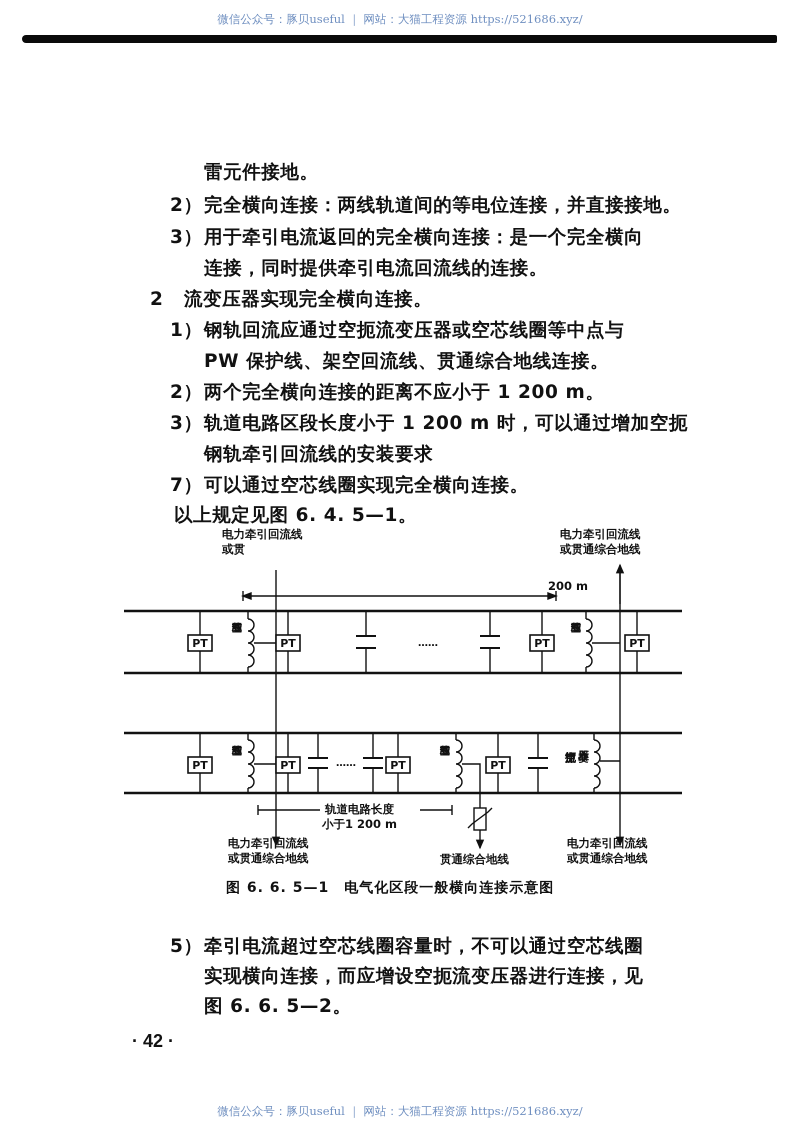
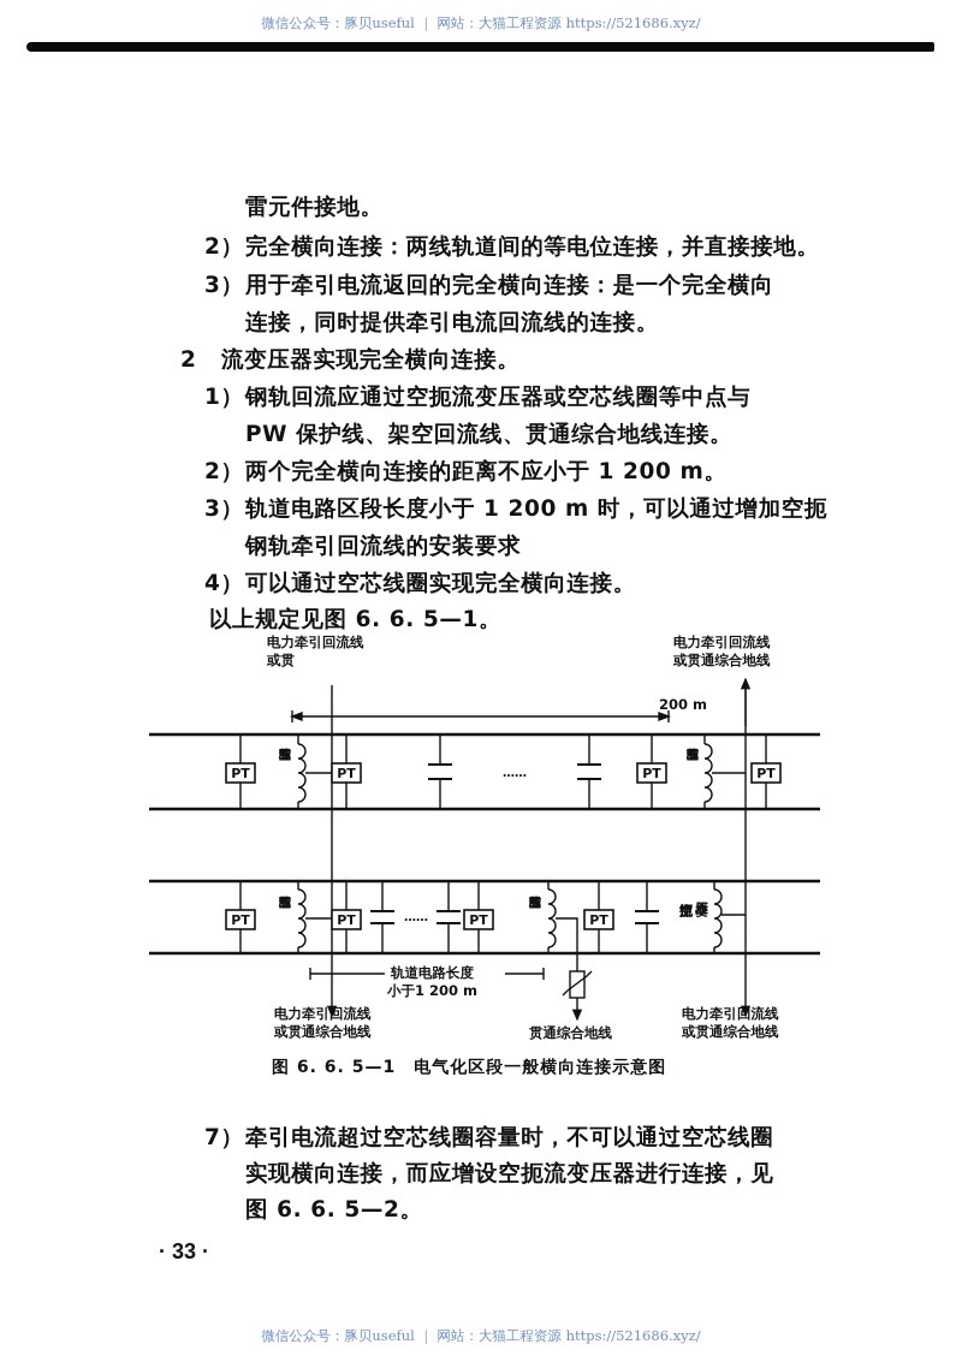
  微信公众号：豚贝useful ｜ 网站：大猫工程资源 https://521686.xyz/
  雷元件接地。
  2）完全横向连接：两线轨道间的等电位连接，并直接接地。
  3）用于牵引电流返回的完全横向连接：是一个完全横向
  连接，同时提供牵引电流回流线的连接。
  2 流变压器实现完全横向连接。
  1）钢轨回流应通过空扼流变压器或空芯线圈等中点与
  PW 保护线、架空回流线、贯通综合地线连接。
  2）两个完全横向连接的距离不应小于 1 200 m。
  3）轨道电路区段长度小于 1 200 m 时，可以通过增加空扼
  钢轨牵引回流线的安装要求
- 7）可以通过空芯线圈实现完全横向连接。
+ 4）可以通过空芯线圈实现完全横向连接。
- 以上规定见图 6. 4. 5—1。
+ 以上规定见图 6. 6. 5—1。
  电力牵引回流线
  或贯
  电力牵引回流线
  或贯通综合地线
  200 m
  轨道电路长度
  小于1 200 m
  电力牵引回流线
  或贯通综合地线
  贯通综合地线
  电力牵引回流线
  或贯通综合地线
  PT
  PT
  PT
  PT
  PT
  PT
  PT
  PT
  ……
  ……
  图 6. 6. 5—1 电气化区段一般横向连接示意图
- 5）牵引电流超过空芯线圈容量时，不可以通过空芯线圈
+ 7）牵引电流超过空芯线圈容量时，不可以通过空芯线圈
  实现横向连接，而应增设空扼流变压器进行连接，见
  图 6. 6. 5—2。
- · 42 ·
+ · 33 ·
  微信公众号：豚贝useful ｜ 网站：大猫工程资源 https://521686.xyz/
